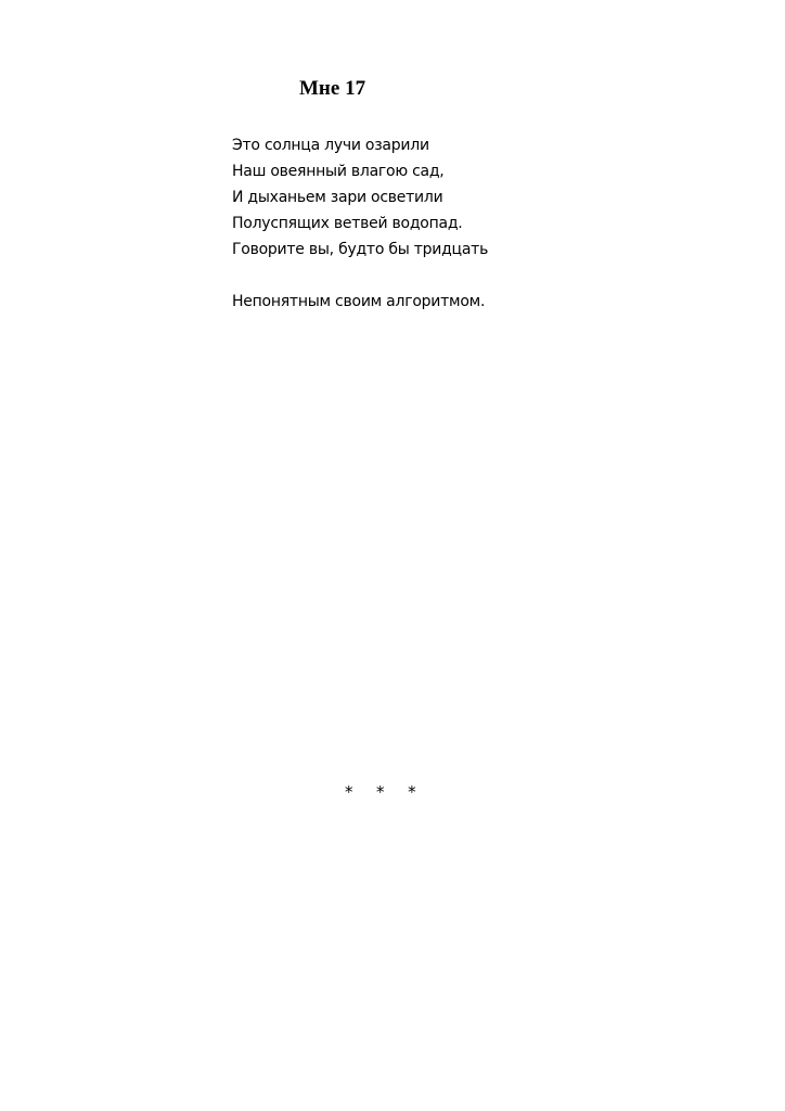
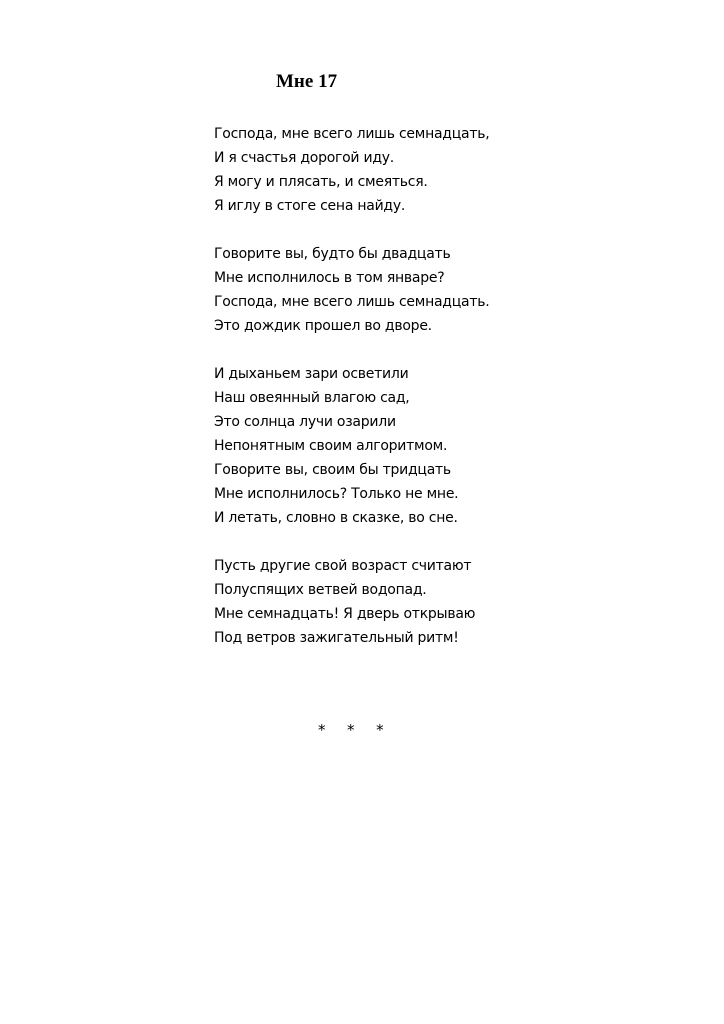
  Мне 17
+ Господа, мне всего лишь семнадцать,
+ И я счастья дорогой иду.
+ Я могу и плясать, и смеяться.
+ Я иглу в стоге сена найду.
+ Говорите вы, будто бы двадцать
+ Мне исполнилось в том январе?
+ Господа, мне всего лишь семнадцать.
+ Это дождик прошел во дворе.
- Это солнца лучи озарили
+ И дыханьем зари осветили
  Наш овеянный влагою сад,
- И дыханьем зари осветили
+ Это солнца лучи озарили
- Полуспящих ветвей водопад.
+ Непонятным своим алгоритмом.
- Говорите вы, будто бы тридцать
+ Говорите вы, своим бы тридцать
+ Мне исполнилось? Только не мне.
+ И летать, словно в сказке, во сне.
+ Пусть другие свой возраст считают
- Непонятным своим алгоритмом.
+ Полуспящих ветвей водопад.
+ Мне семнадцать! Я дверь открываю
+ Под ветров зажигательный ритм!
  * * *
